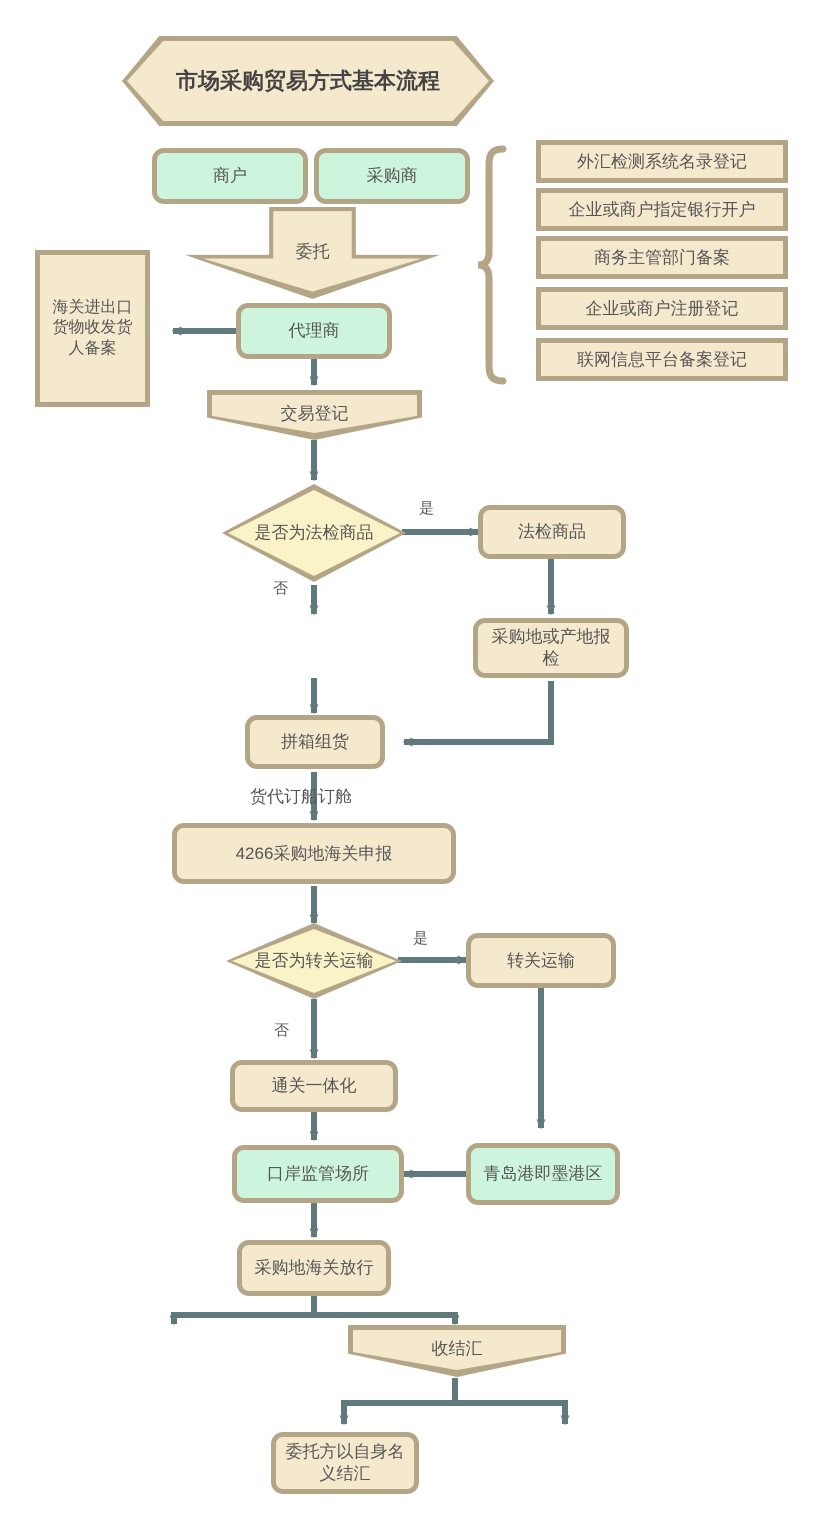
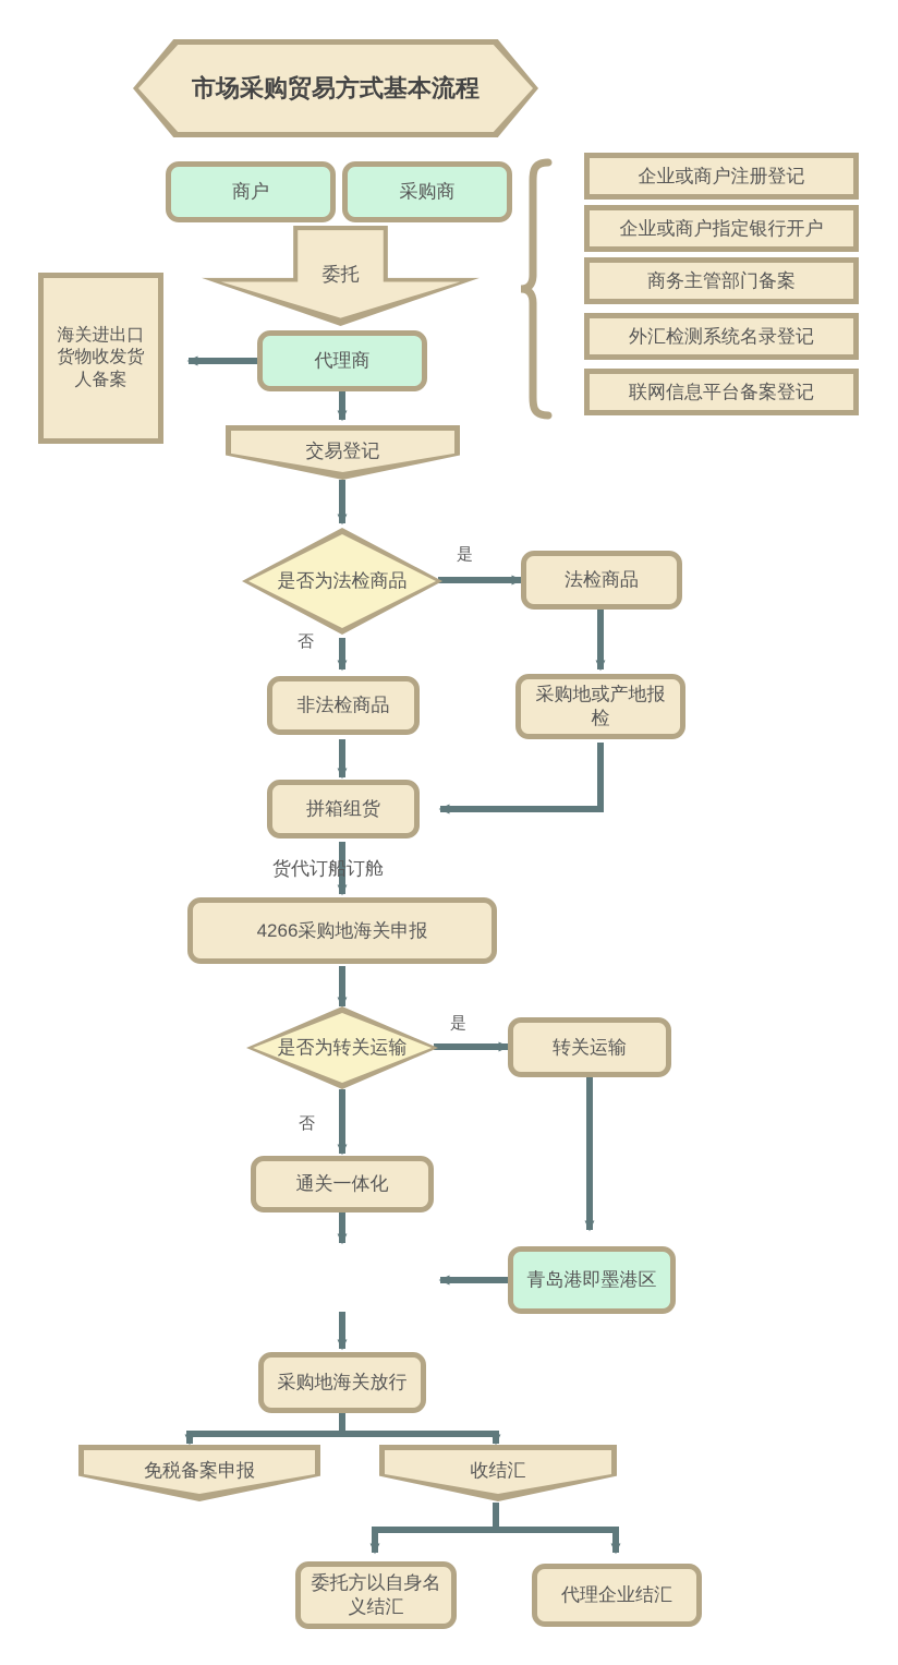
  市场采购贸易方式基本流程
  商户
  采购商
  委托
  代理商
  海关进出口货物收发货人备案
- 外汇检测系统名录登记
+ 企业或商户注册登记
  企业或商户指定银行开户
  商务主管部门备案
- 企业或商户注册登记
+ 外汇检测系统名录登记
  联网信息平台备案登记
  交易登记
  是否为法检商品
  是
  否
  法检商品
+ 非法检商品
  采购地或产地报检
  拼箱组货
  货代订船订舱
  4266采购地海关申报
  是否为转关运输
  是
  否
  转关运输
  通关一体化
- 口岸监管场所
  青岛港即墨港区
  采购地海关放行
+ 免税备案申报
  收结汇
  委托方以自身名义结汇
+ 代理企业结汇
